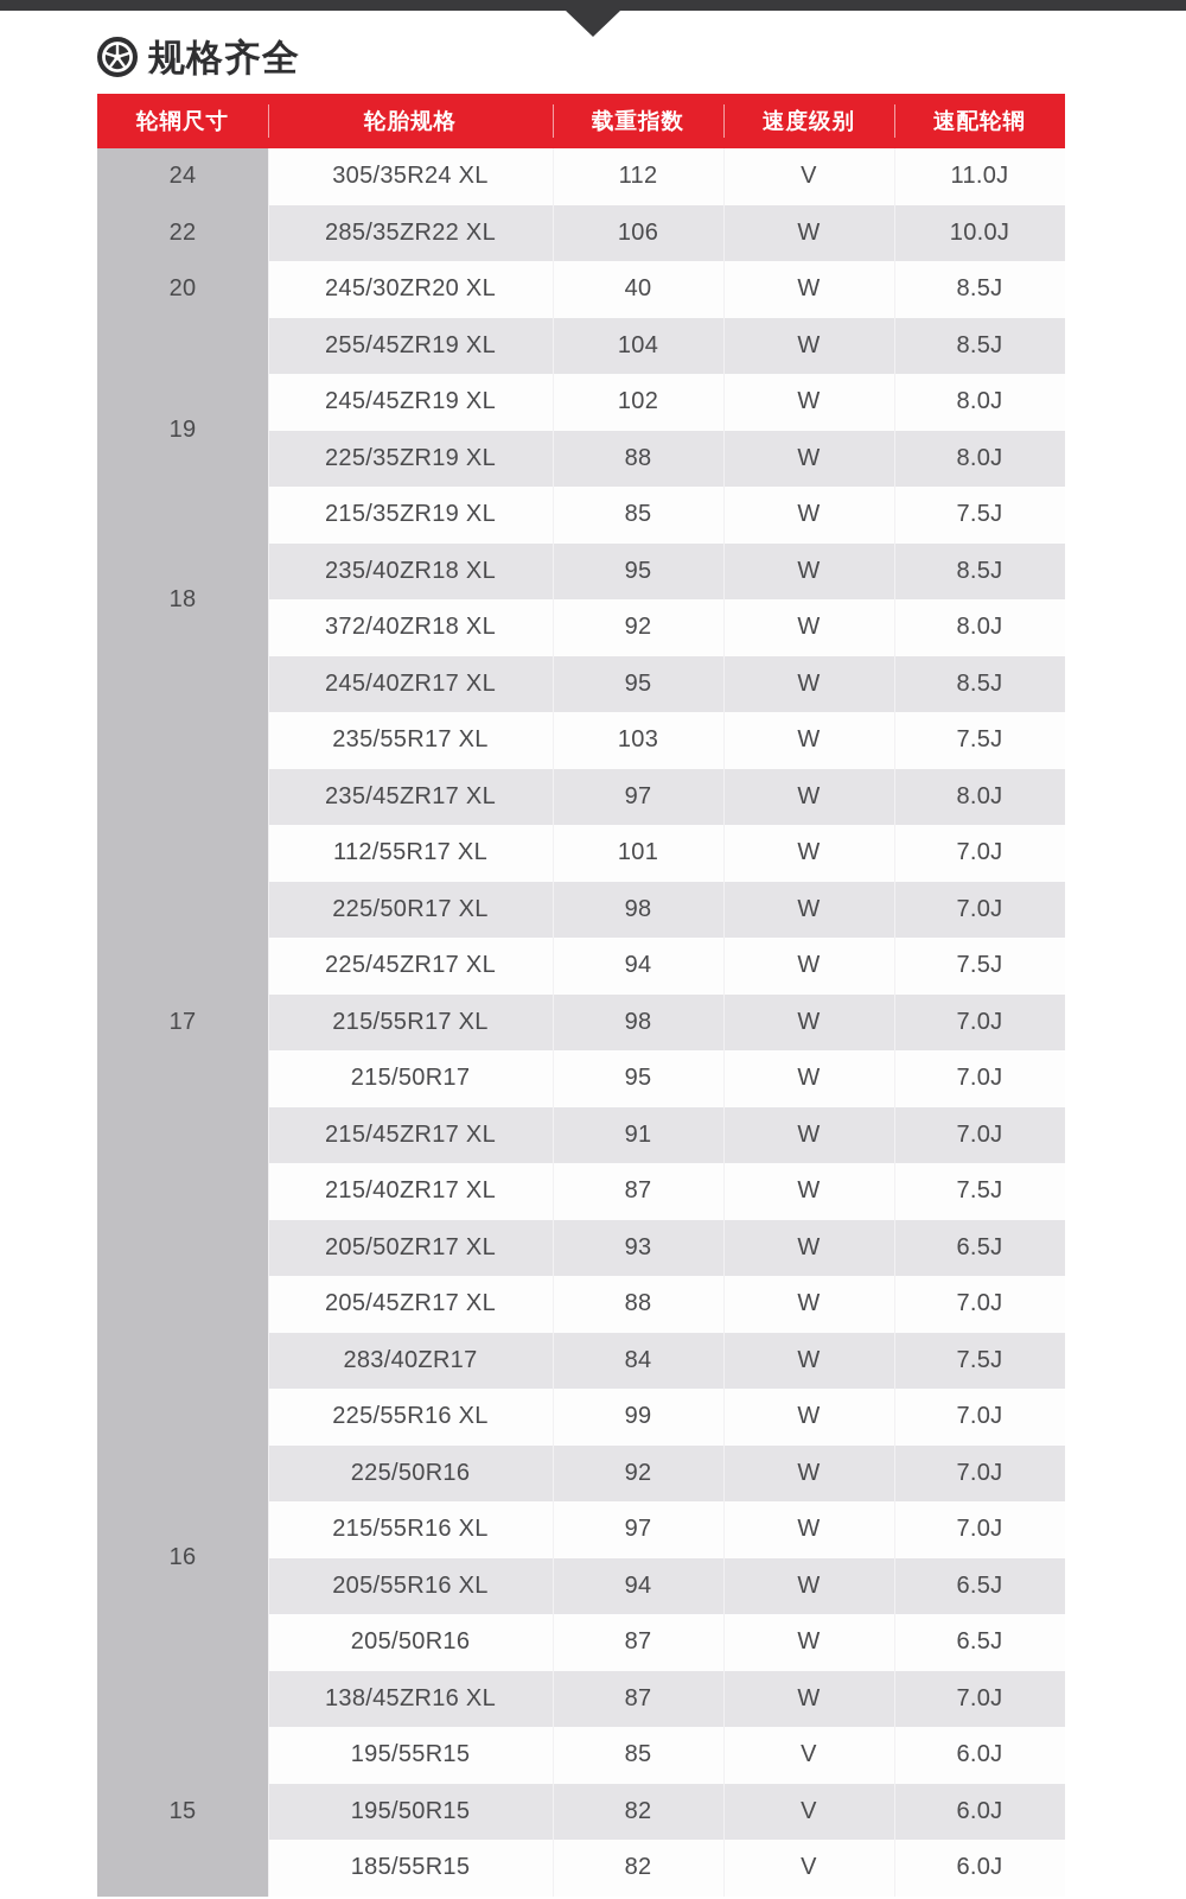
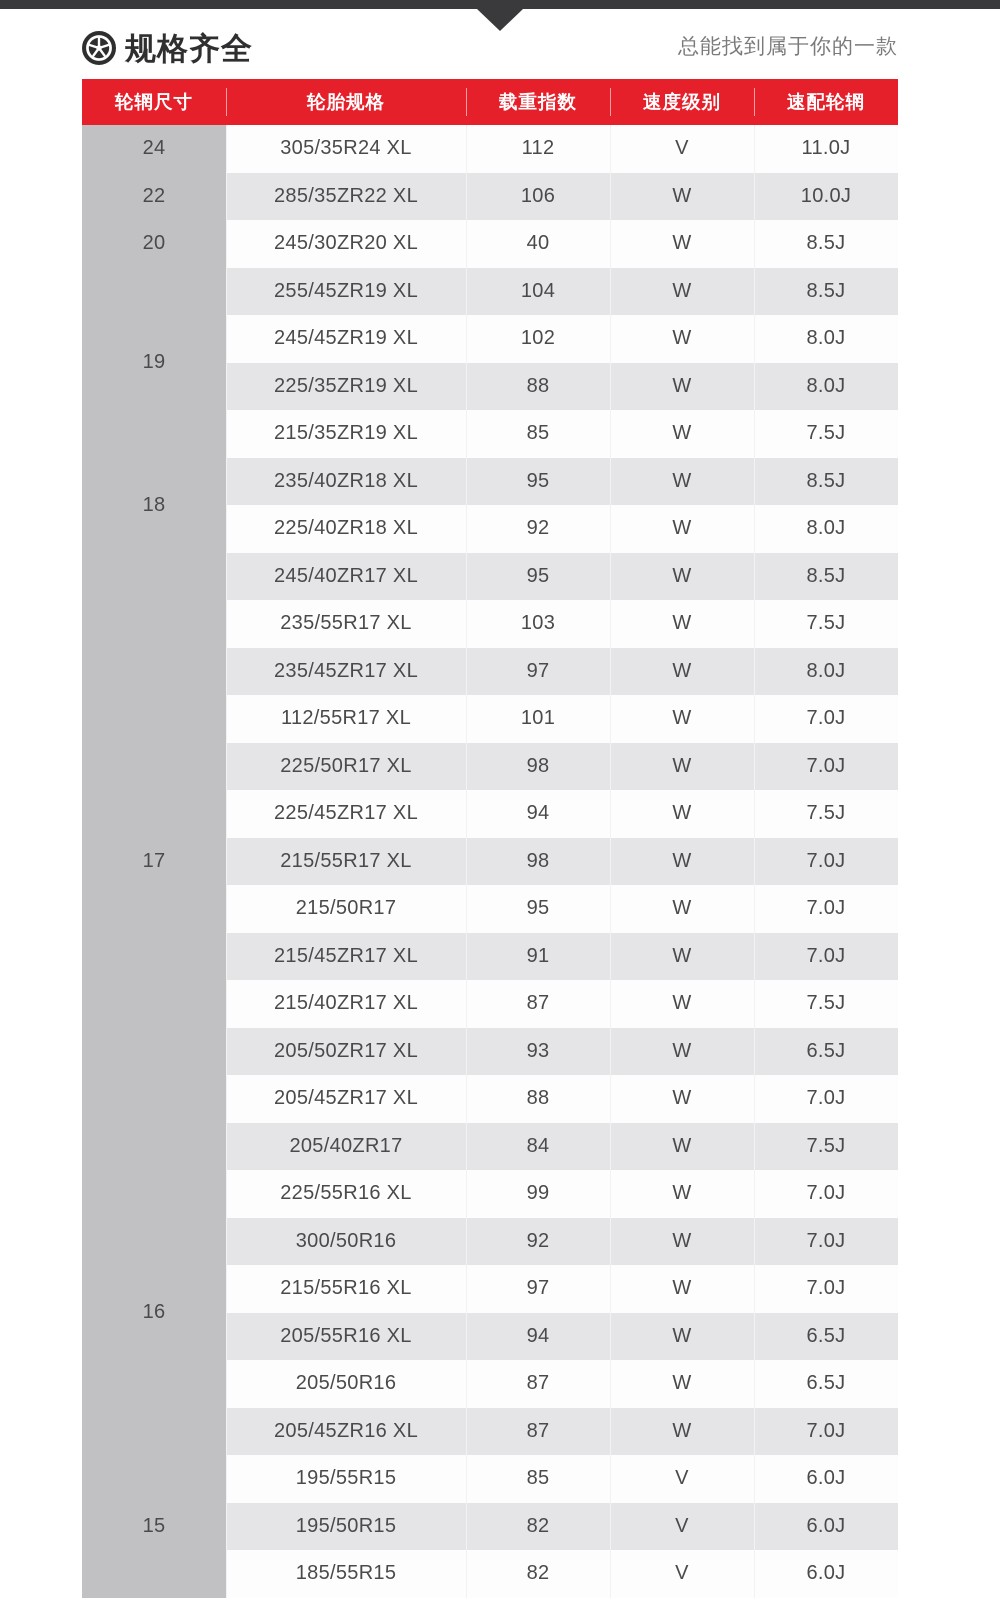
  规格齐全
+ 总能找到属于你的一款
  轮辋尺寸	轮胎规格	载重指数	速度级别	速配轮辋
  24	305/35R24 XL	112	V	11.0J
  22	285/35ZR22 XL	106	W	10.0J
  20	245/30ZR20 XL	40	W	8.5J
  19	255/45ZR19 XL	104	W	8.5J
  245/45ZR19 XL	102	W	8.0J
  225/35ZR19 XL	88	W	8.0J
  215/35ZR19 XL	85	W	7.5J
  18	235/40ZR18 XL	95	W	8.5J
- 372/40ZR18 XL	92	W	8.0J
+ 225/40ZR18 XL	92	W	8.0J
  17	245/40ZR17 XL	95	W	8.5J
  235/55R17 XL	103	W	7.5J
  235/45ZR17 XL	97	W	8.0J
  112/55R17 XL	101	W	7.0J
  225/50R17 XL	98	W	7.0J
  225/45ZR17 XL	94	W	7.5J
  215/55R17 XL	98	W	7.0J
  215/50R17	95	W	7.0J
  215/45ZR17 XL	91	W	7.0J
  215/40ZR17 XL	87	W	7.5J
  205/50ZR17 XL	93	W	6.5J
  205/45ZR17 XL	88	W	7.0J
- 283/40ZR17	84	W	7.5J
+ 205/40ZR17	84	W	7.5J
  16	225/55R16 XL	99	W	7.0J
- 225/50R16	92	W	7.0J
+ 300/50R16	92	W	7.0J
  215/55R16 XL	97	W	7.0J
  205/55R16 XL	94	W	6.5J
  205/50R16	87	W	6.5J
- 138/45ZR16 XL	87	W	7.0J
+ 205/45ZR16 XL	87	W	7.0J
  15	195/55R15	85	V	6.0J
  195/50R15	82	V	6.0J
  185/55R15	82	V	6.0J
